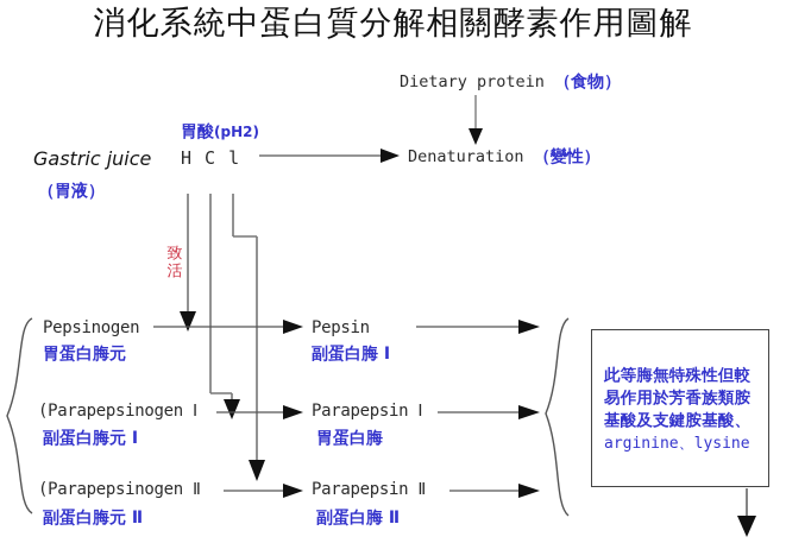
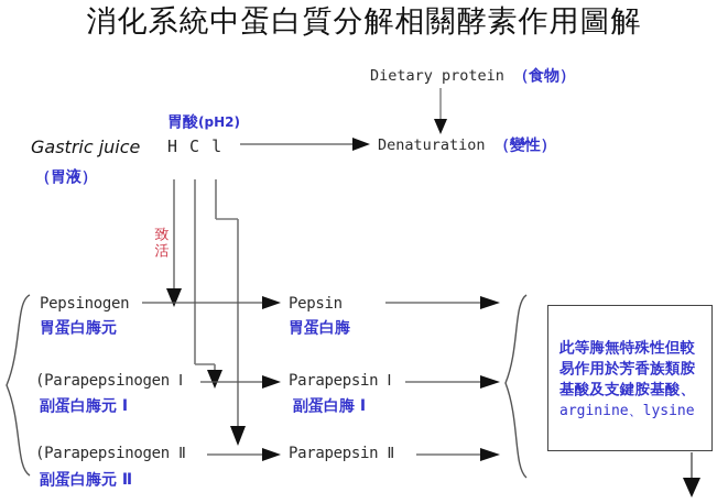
  消化系統中蛋白質分解相關酵素作用圖解
  Dietary protein （食物）
  Gastric juice
  （胃液）
  胃酸(pH2)
  H C l
  Denaturation （變性）
  致活
  Pepsinogen
  胃蛋白脢元
  (Parapepsinogen Ⅰ
  副蛋白脢元 Ⅰ
  (Parapepsinogen Ⅱ
  副蛋白脢元 Ⅱ
  Pepsin
- 副蛋白脢 Ⅰ
+ 胃蛋白脢
  Parapepsin Ⅰ
- 胃蛋白脢
+ 副蛋白脢 Ⅰ
  Parapepsin Ⅱ
- 副蛋白脢 Ⅱ
  此等脢無特殊性但較
  易作用於芳香族類胺
  基酸及支鍵胺基酸、
  arginine、lysine
